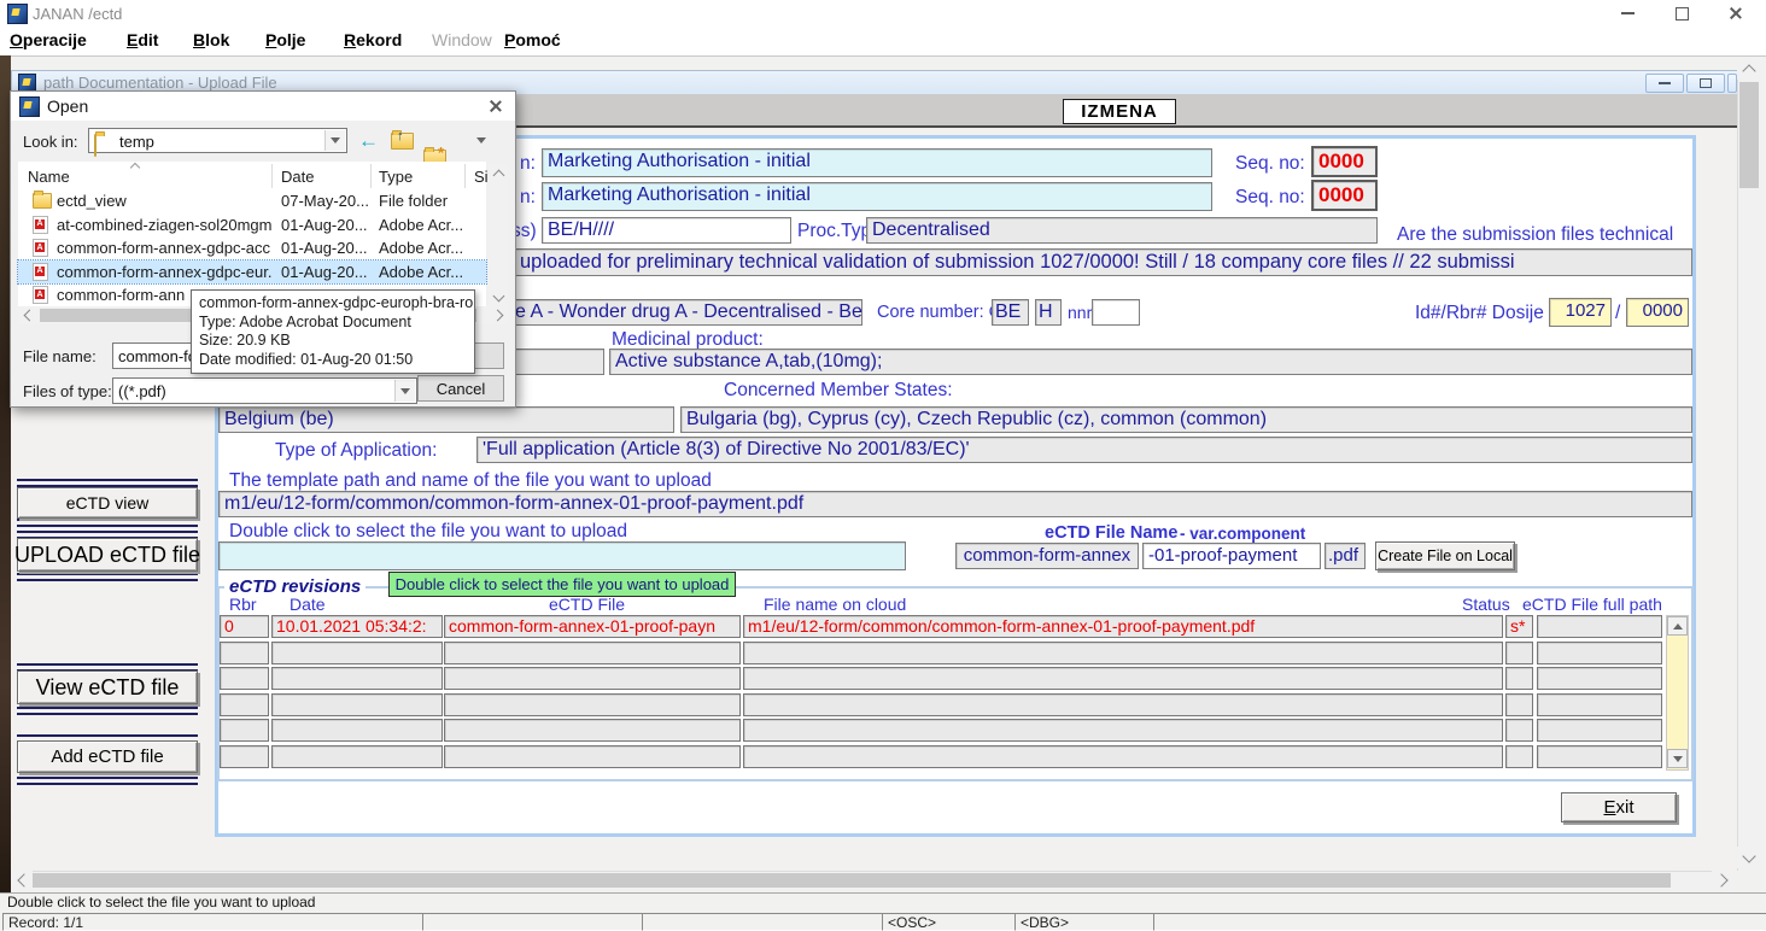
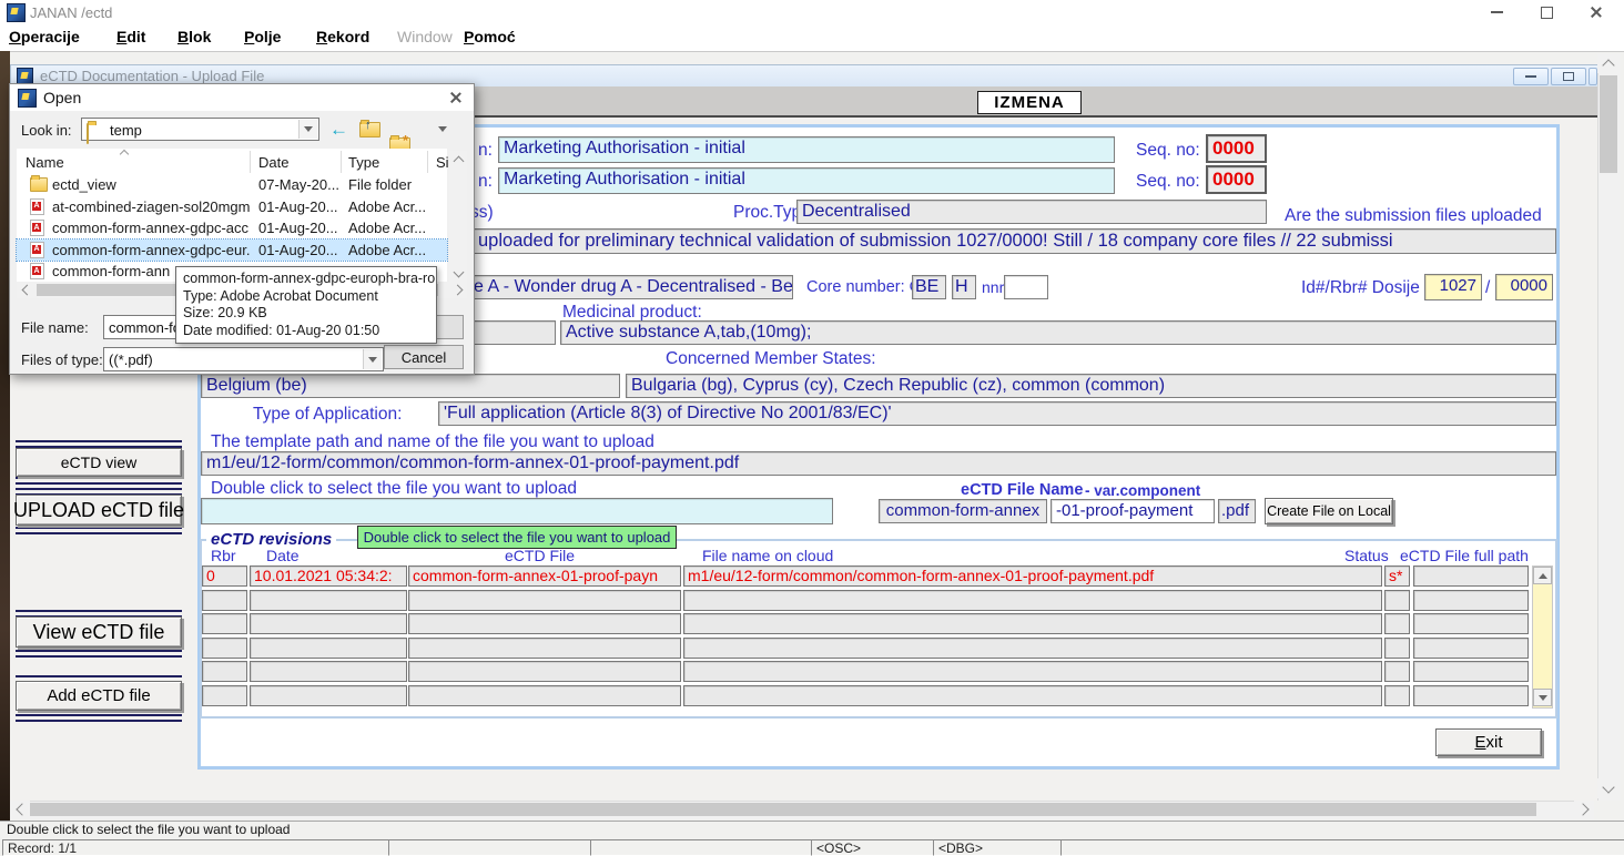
  JANAN /ectd
  Operacije
  Edit
  Blok
  Polje
  Rekord
  Window
  Pomoć
- path Documentation - Upload File
+ eCTD Documentation - Upload File
  IZMENA
  n:
  Marketing Authorisation - initial
  Seq. no:
  0000
  n:
  Marketing Authorisation - initial
  Seq. no:
  0000
- BE/H////
  Proc.Ty
  Decentralised
- Are the submission files technical
+ Are the submission files uploaded
  uploaded for preliminary technical validation of submission 1027/0000! Still / 18 company core files // 22 submissi
  e A - Wonder drug A - Decentralised - Be
  Core number:
  BE
  H
  nnr
  Id#/Rbr# Dosije
  1027
  /
  0000
  Medicinal product:
  Active substance A,tab,(10mg);
  Concerned Member States:
  Belgium (be)
  Bulgaria (bg), Cyprus (cy), Czech Republic (cz), common (common)
  Type of Application:
  'Full application (Article 8(3) of Directive No 2001/83/EC)'
  The template path and name of the file you want to upload
  m1/eu/12-form/common/common-form-annex-01-proof-payment.pdf
  Double click to select the file you want to upload
  eCTD File Name
  - var.component
  common-form-annex
  -01-proof-payment
  .pdf
  Create File on Local
  eCTD revisions
  Double click to select the file you want to upload
  Rbr
  Date
  eCTD File
  File name on cloud
  Status
  eCTD File full path
  0
  10.01.2021 05:34:2:
  common-form-annex-01-proof-payn
  m1/eu/12-form/common/common-form-annex-01-proof-payment.pdf
  s*
  E
  xit
  eCTD view
  UPLOAD eCTD file
  View eCTD file
  Add eCTD file
  Double click to select the file you want to upload
  Record: 1/1
  <OSC>
  <DBG>
  Open
  Look in:
  temp
  ←
  ↑
  *
  Name
  Date
  Type
  ectd_view
  07-May-20...
  File folder
  at-combined-ziagen-sol20mgm
  01-Aug-20...
  Adobe Acr...
  common-form-annex-gdpc-acc
  01-Aug-20...
  Adobe Acr...
  common-form-annex-gdpc-eur.
  01-Aug-20...
  Adobe Acr...
  common-form-ann
  File name:
  common-f
  Files of type:
  ((*.pdf)
  Cancel
  common-form-annex-gdpc-europh-bra-ro
  Type: Adobe Acrobat Document
  Size: 20.9 KB
  Date modified: 01-Aug-20 01:50
